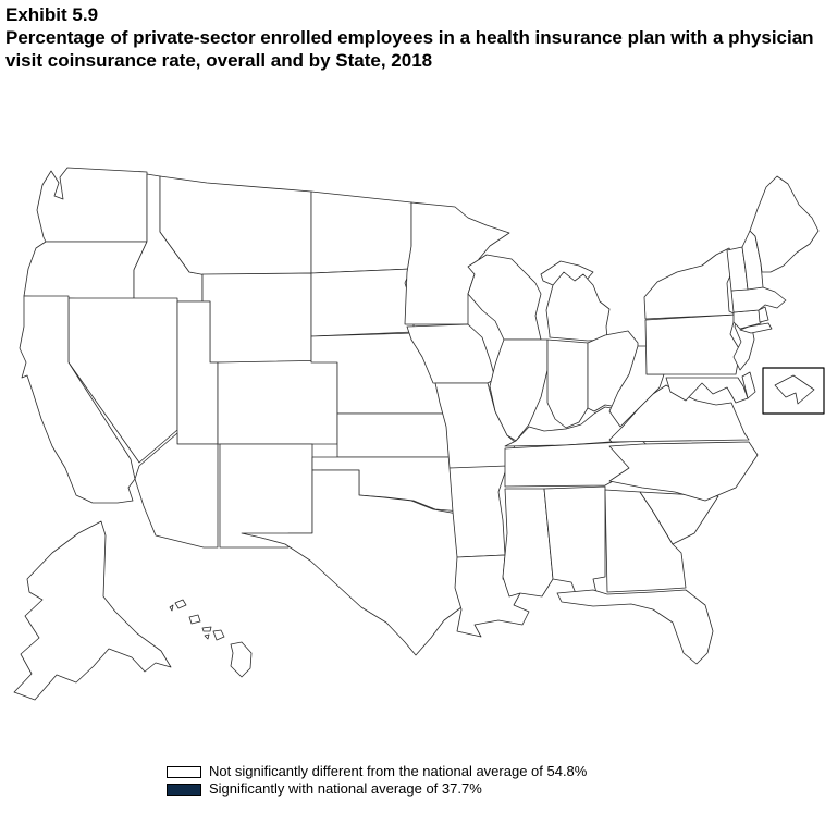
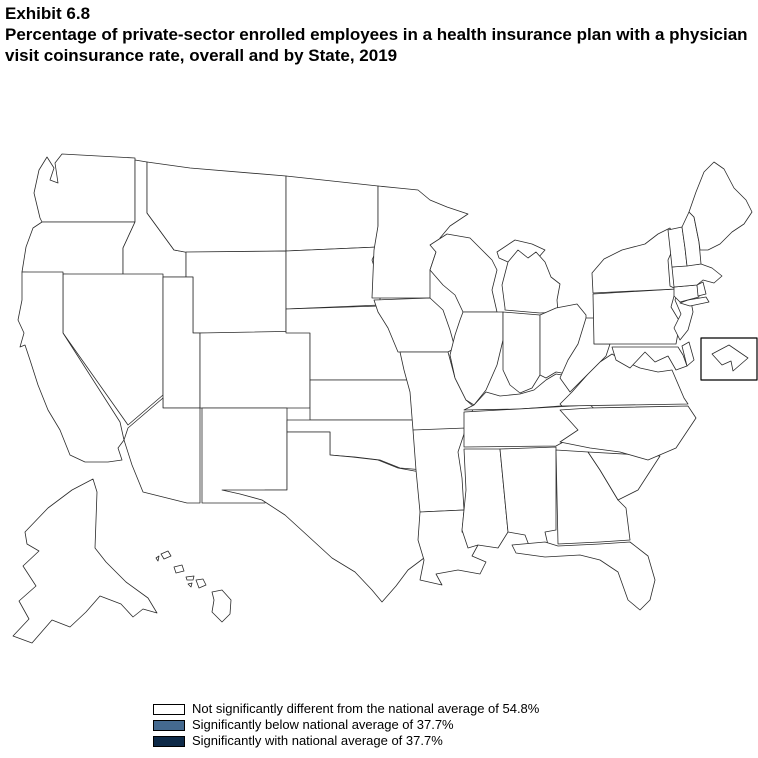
- Exhibit 5.9
+ Exhibit 6.8
- Percentage of private-sector enrolled employees in a health insurance plan with a physician visit coinsurance rate, overall and by State, 2018
+ Percentage of private-sector enrolled employees in a health insurance plan with a physician visit coinsurance rate, overall and by State, 2019
  Not significantly different from the national average of 54.8%
+ Significantly below national average of 37.7%
  Significantly with national average of 37.7%
